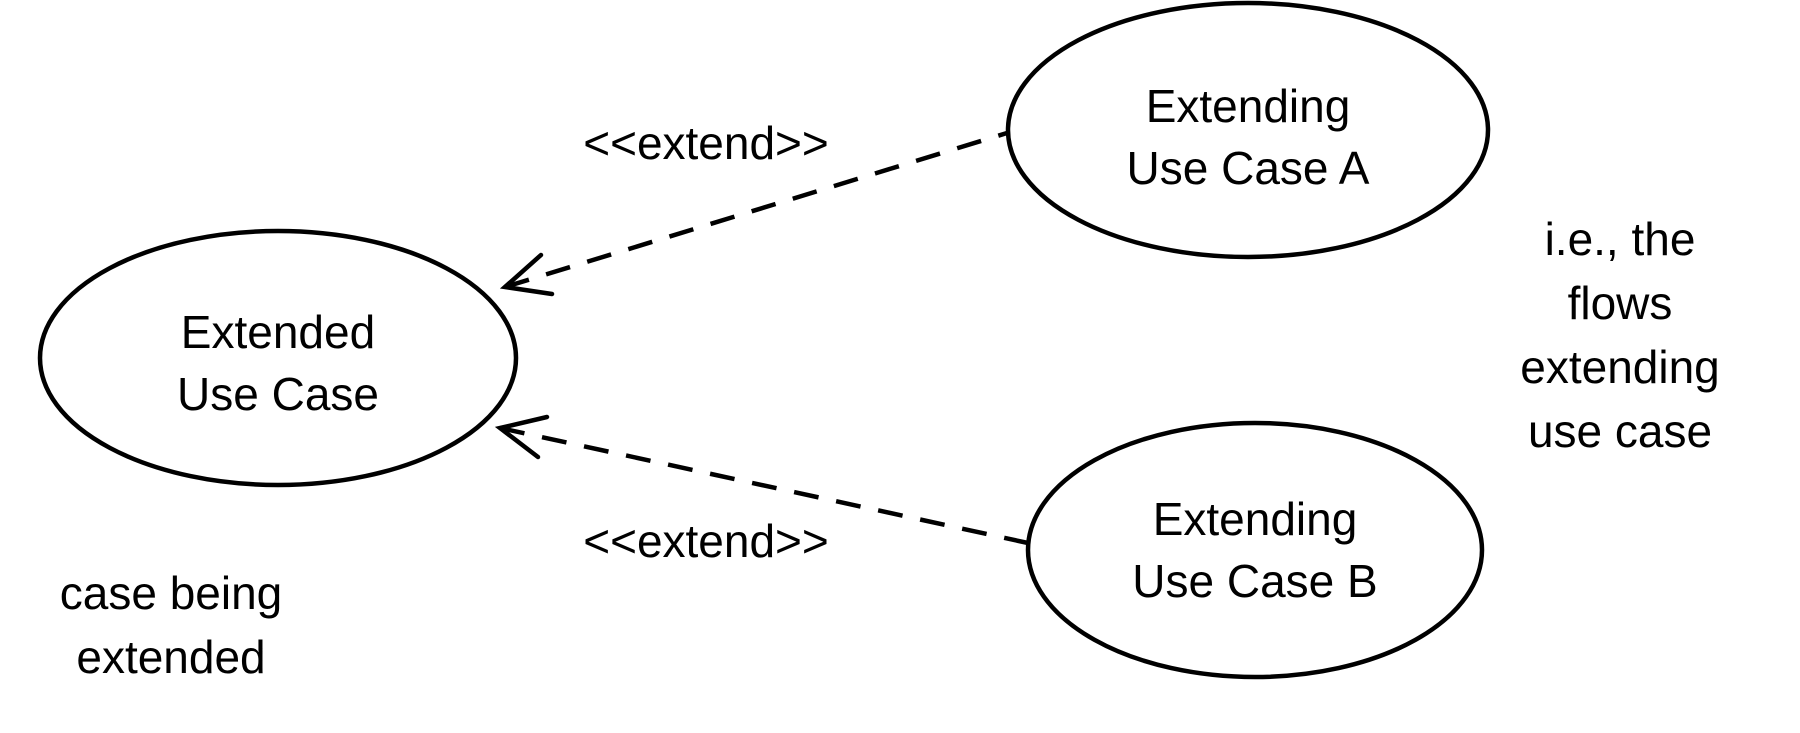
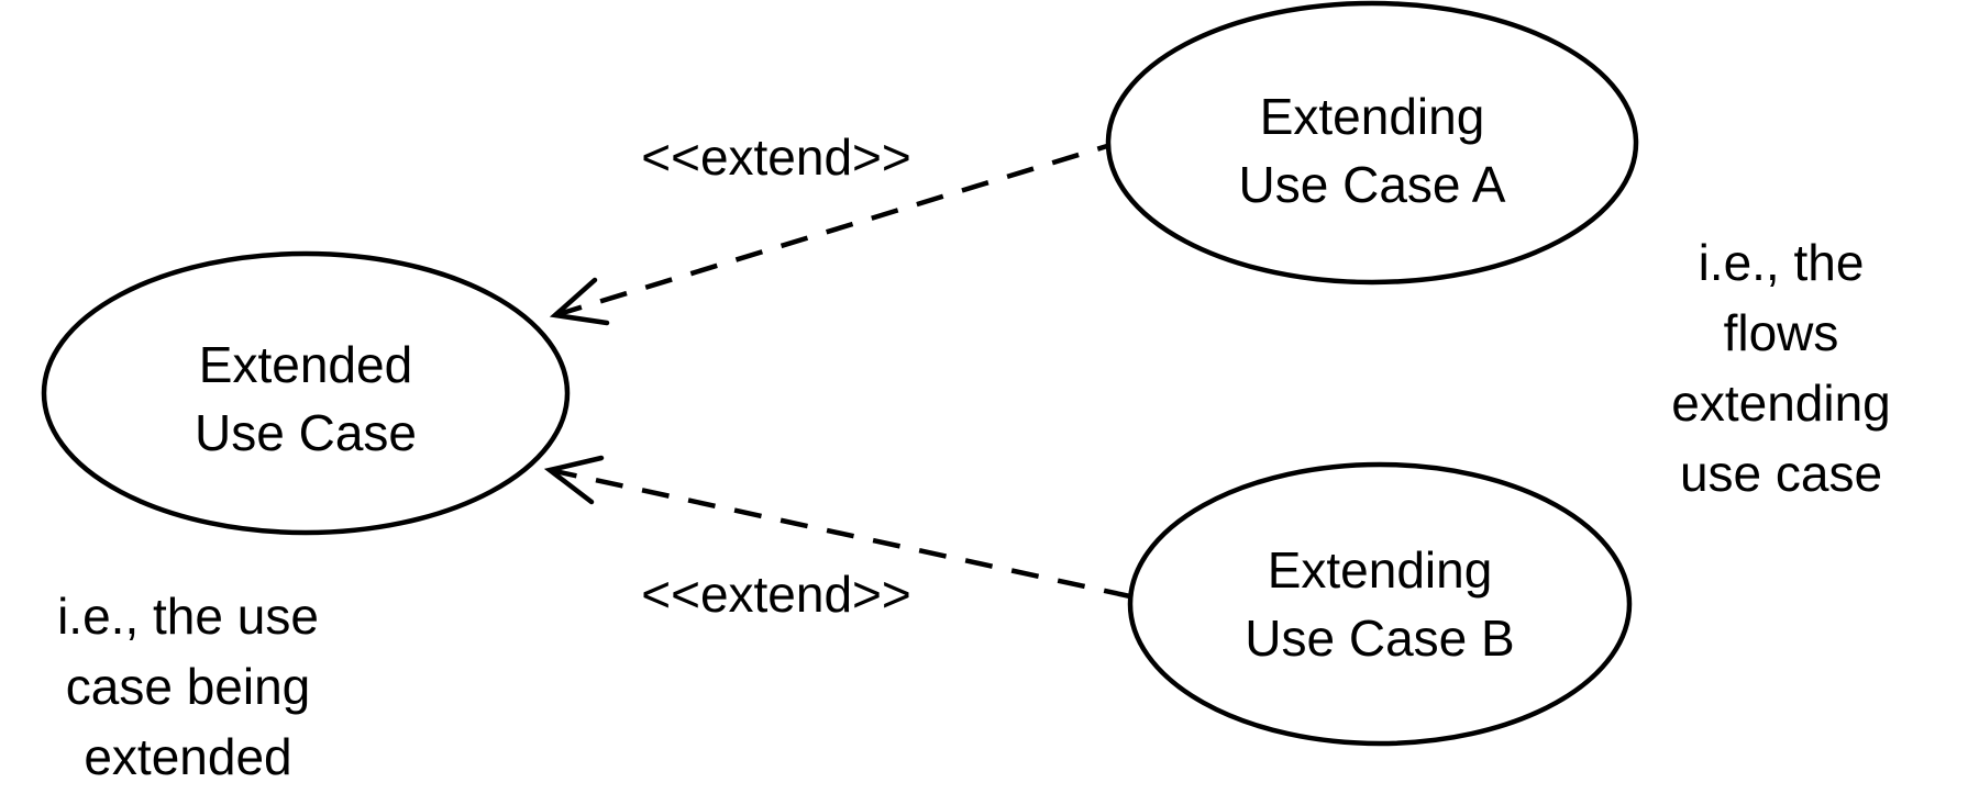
  Extended
  Use Case
  Extending
  Use Case A
  Extending
  Use Case B
  <<extend>>
  <<extend>>
+ i.e., the use
  case being
  extended
  i.e., the
  flows
  extending
  use case
